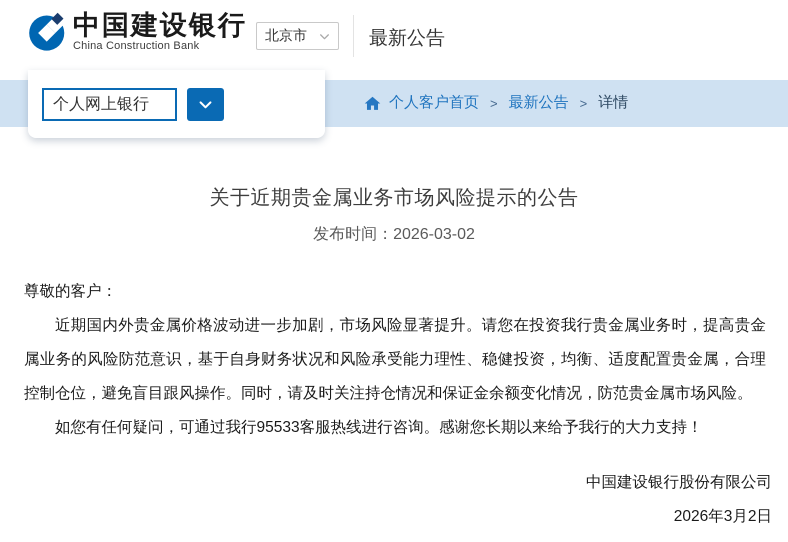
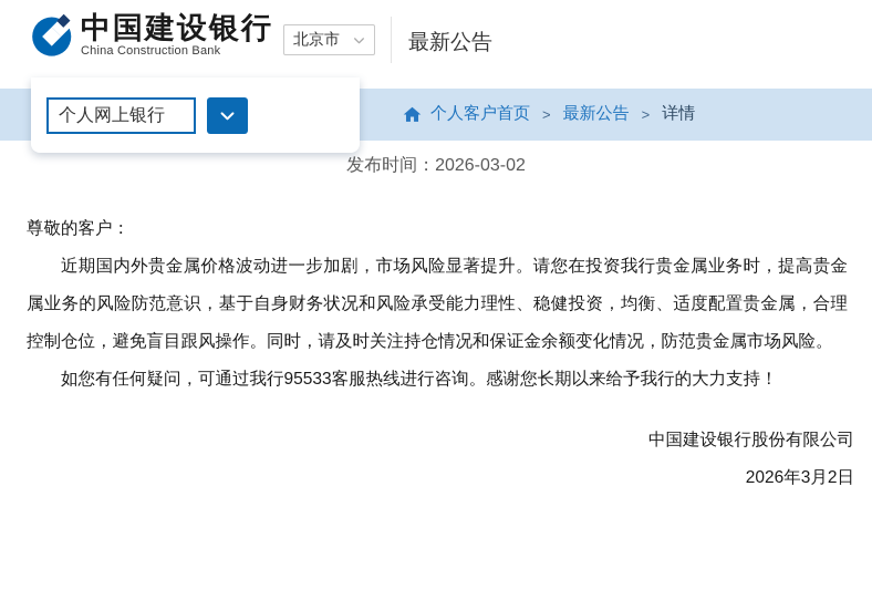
  中国建设银行
  China Construction Bank
  北京市
  最新公告
  个人客户首页
  >
  最新公告
  >
  详情
  个人网上银行
- 关于近期贵金属业务市场风险提示的公告
  发布时间：2026-03-02
  尊敬的客户：
  近期国内外贵金属价格波动进一步加剧，市场风险显著提升。请您在投资我行贵金属业务时，提高贵金属业务的风险防范意识，基于自身财务状况和风险承受能力理性、稳健投资，均衡、适度配置贵金属，合理控制仓位，避免盲目跟风操作。同时，请及时关注持仓情况和保证金余额变化情况，防范贵金属市场风险。
  如您有任何疑问，可通过我行95533客服热线进行咨询。感谢您长期以来给予我行的大力支持！
  中国建设银行股份有限公司
  2026年3月2日
